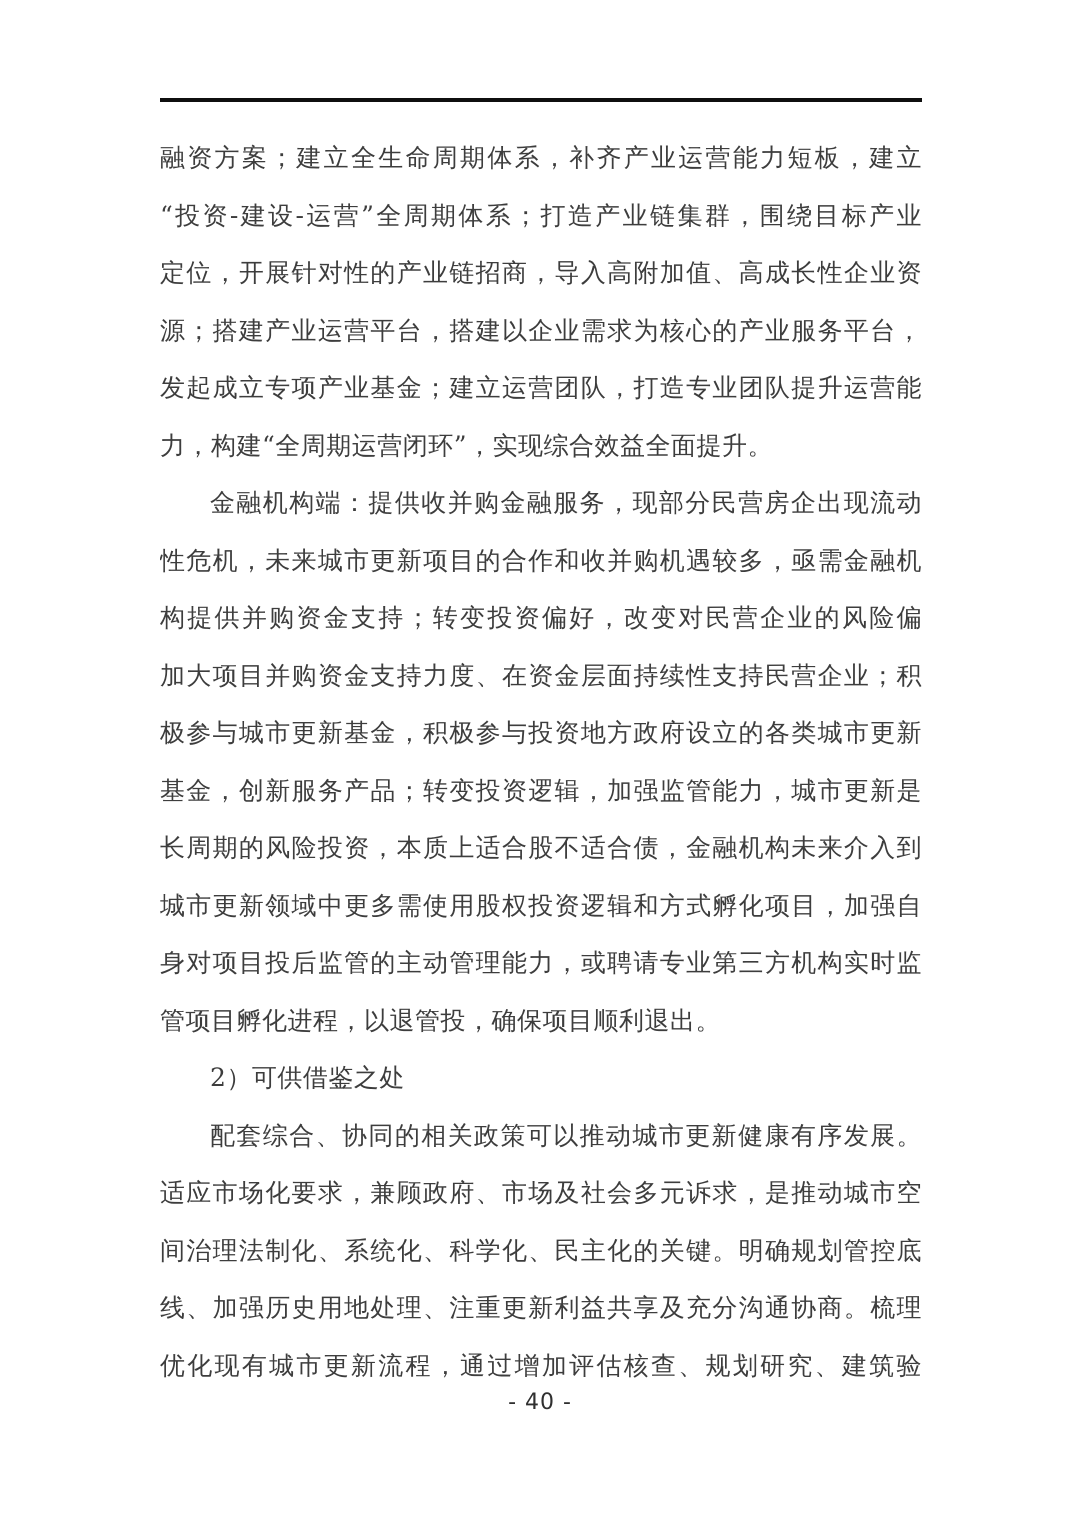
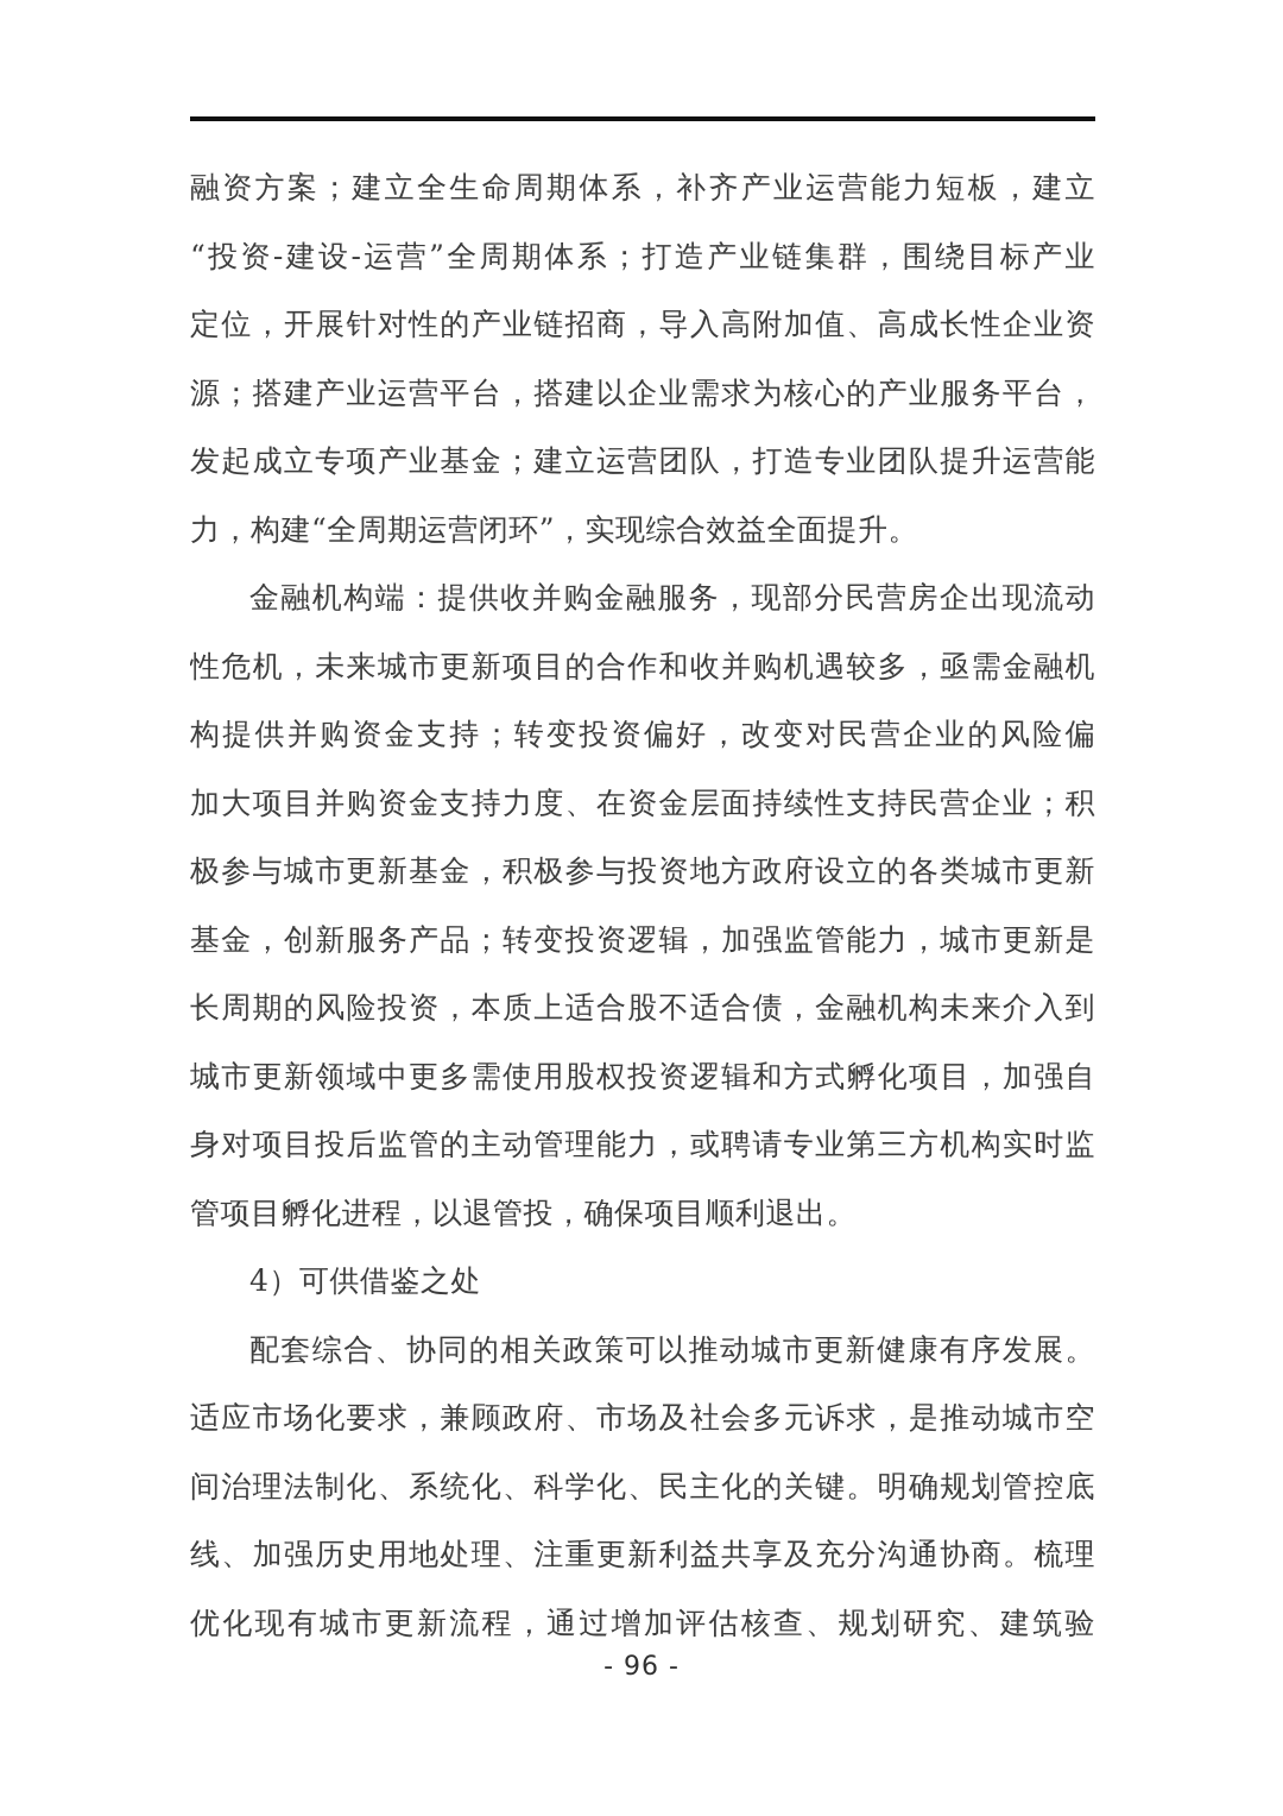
  融资方案；建立全生命周期体系，补齐产业运营能力短板，建立
  “投资-建设-运营”全周期体系；打造产业链集群，围绕目标产业
  定位，开展针对性的产业链招商，导入高附加值、高成长性企业资
  源；搭建产业运营平台，搭建以企业需求为核心的产业服务平台，
  发起成立专项产业基金；建立运营团队，打造专业团队提升运营能
  力，构建“全周期运营闭环”，实现综合效益全面提升。
  金融机构端：提供收并购金融服务，现部分民营房企出现流动
  性危机，未来城市更新项目的合作和收并购机遇较多，亟需金融机
  构提供并购资金支持；转变投资偏好，改变对民营企业的风险偏
  加大项目并购资金支持力度、在资金层面持续性支持民营企业；积
  极参与城市更新基金，积极参与投资地方政府设立的各类城市更新
  基金，创新服务产品；转变投资逻辑，加强监管能力，城市更新是
  长周期的风险投资，本质上适合股不适合债，金融机构未来介入到
  城市更新领域中更多需使用股权投资逻辑和方式孵化项目，加强自
  身对项目投后监管的主动管理能力，或聘请专业第三方机构实时监
  管项目孵化进程，以退管投，确保项目顺利退出。
- 2）可供借鉴之处
+ 4）可供借鉴之处
  配套综合、协同的相关政策可以推动城市更新健康有序发展。
  适应市场化要求，兼顾政府、市场及社会多元诉求，是推动城市空
  间治理法制化、系统化、科学化、民主化的关键。明确规划管控底
  线、加强历史用地处理、注重更新利益共享及充分沟通协商。梳理
  优化现有城市更新流程，通过增加评估核查、规划研究、建筑验
- - 40 -
+ - 96 -
